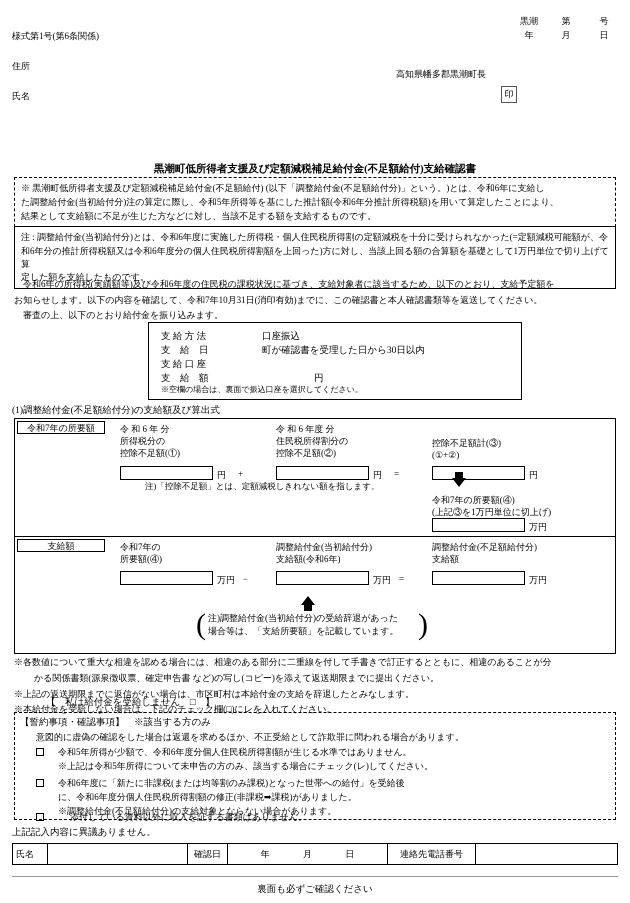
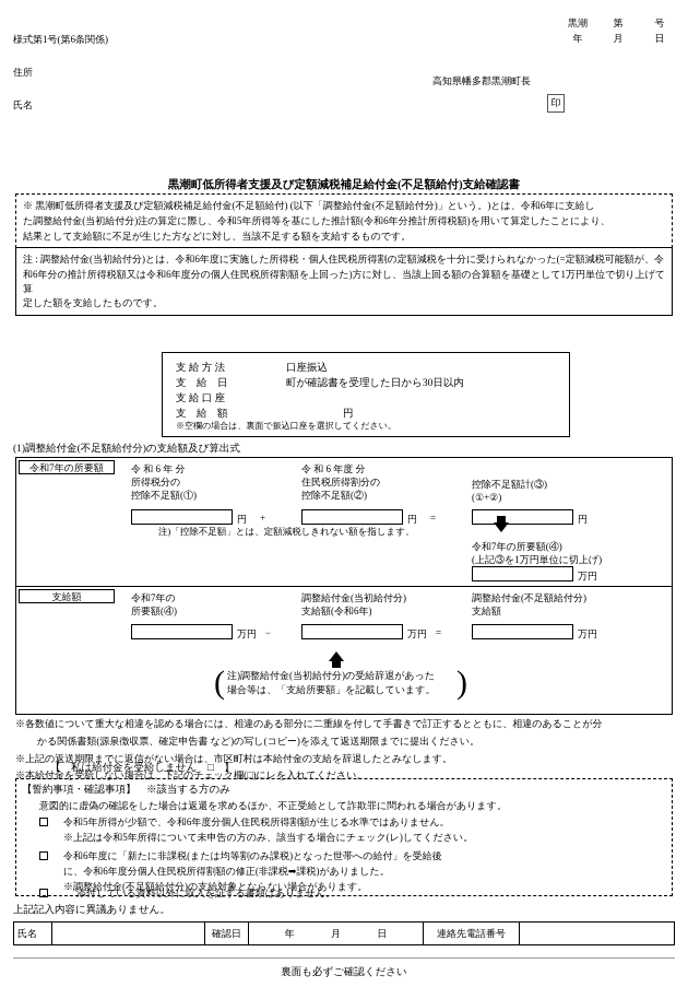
  様式第1号(第6条関係)
  住所
  氏名
  黒潮
  第
  号
  年
  月
  日
  高知県幡多郡黒潮町長
  印
  黒潮町低所得者支援及び定額減税補足給付金(不足額給付)支給確認書
  ※ 黒潮町低所得者支援及び定額減税補足給付金(不足額給付) (以下「調整給付金(不足額給付分)」という。)とは、令和6年に支給し
  た調整給付金(当初給付分)注の算定に際し、令和5年所得等を基にした推計額(令和6年分推計所得税額)を用いて算定したことにより、
  結果として支給額に不足が生じた方などに対し、当該不足する額を支給するものです。
  注 : 調整給付金(当初給付分)とは、令和6年度に実施した所得税・個人住民税所得割の定額減税を十分に受けられなかった(=定額減税可能額が、令
  和6年分の推計所得税額又は令和6年度分の個人住民税所得割額を上回った)方に対し、当該上回る額の合算額を基礎として1万円単位で切り上げて算
  定した額を支給したものです。
- 令和6年の所得税(実績額等)及び令和6年度の住民税の課税状況に基づき、支給対象者に該当するため、以下のとおり、支給予定額を
- お知らせします。以下の内容を確認して、令和7年10月31日(消印有効)までに、この確認書と本人確認書類等を返送してください。
- 審査の上、以下のとおり給付金を振り込みます。
  支 給 方 法
  口座振込
  支 給 日
  町が確認書を受理した日から30日以内
  支 給 口 座
  支 給 額
  円
  ※空欄の場合は、裏面で振込口座を選択してください。
  (1)調整給付金(不足額給付分)の支給額及び算出式
  令和7年の所要額
  令 和 6 年 分
  所得税分の
  控除不足額(①)
  令 和 6 年度 分
  住民税所得割分の
  控除不足額(②)
  控除不足額計(③)
  (①+②)
  円
  +
  円
  =
  円
  注)「控除不足額」とは、定額減税しきれない額を指します。
  令和7年の所要額(④)
  (上記③を1万円単位に切上げ)
  万円
  支給額
  令和7年の
  所要額(④)
  調整給付金(当初給付分)
  支給額(令和6年)
  調整給付金(不足額給付分)
  支給額
  万円
  −
  万円
  =
  万円
  (
  )
  注)調整給付金(当初給付分)の受給辞退があった
  場合等は、「支給所要額」を記載しています。
  ※各数値について重大な相違を認める場合には、相違のある部分に二重線を付して手書きで訂正するとともに、相違のあることが分
  かる関係書類(源泉徴収票、確定申告書 など)の写し(コピー)を添えて返送期限までに提出ください。
  ※上記の返送期限までに返信がない場合は、市区町村は本給付金の支給を辞退したとみなします。
  ※本給付金を受給しない場合は、下記のチェック欄(□)にレを入れてください。
  【 私は給付金を受給しません □ 】
  【誓約事項・確認事項】 ※該当する方のみ
  意図的に虚偽の確認をした場合は返還を求めるほか、不正受給として詐欺罪に問われる場合があります。
  令和5年所得が少額で、令和6年度分個人住民税所得割額が生じる水準ではありません。
  ※上記は令和5年所得について未申告の方のみ、該当する場合にチェック(レ)してください。
  令和6年度に「新たに非課税(または均等割のみ課税)となった世帯への給付」を受給後
  に、令和6年度分個人住民税所得割額の修正(非課税➡課税)がありました。
  ※調整給付金(不足額給付分)の支給対象とならない場合があります。
  添付している資料以外に収入を証する書類はありません。
  上記記入内容に異議ありません。
  氏名
  確認日
  年
  月
  日
  連絡先電話番号
  裏面も必ずご確認ください
